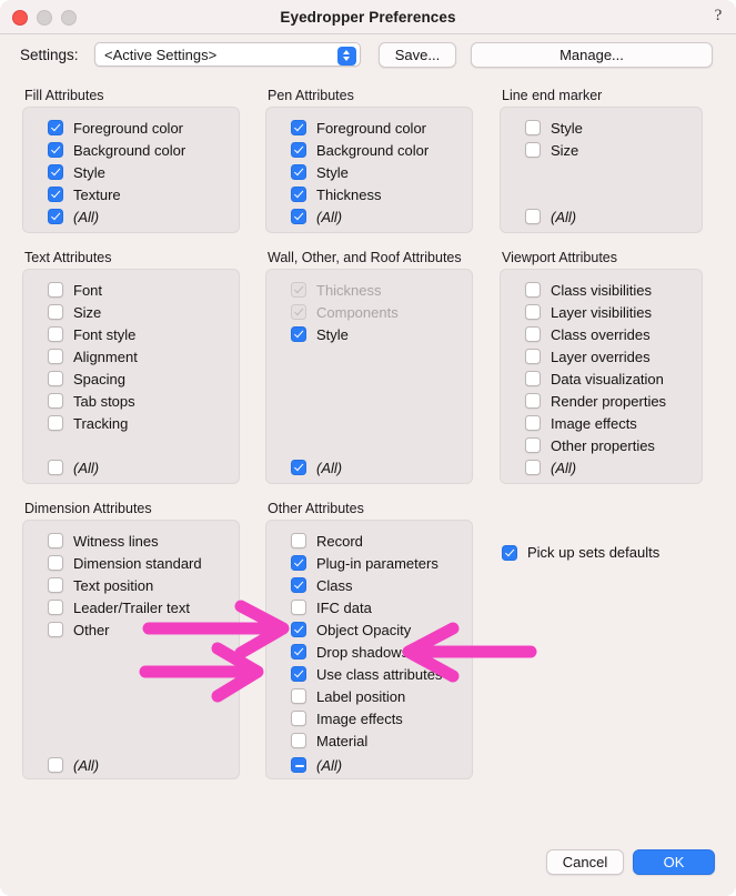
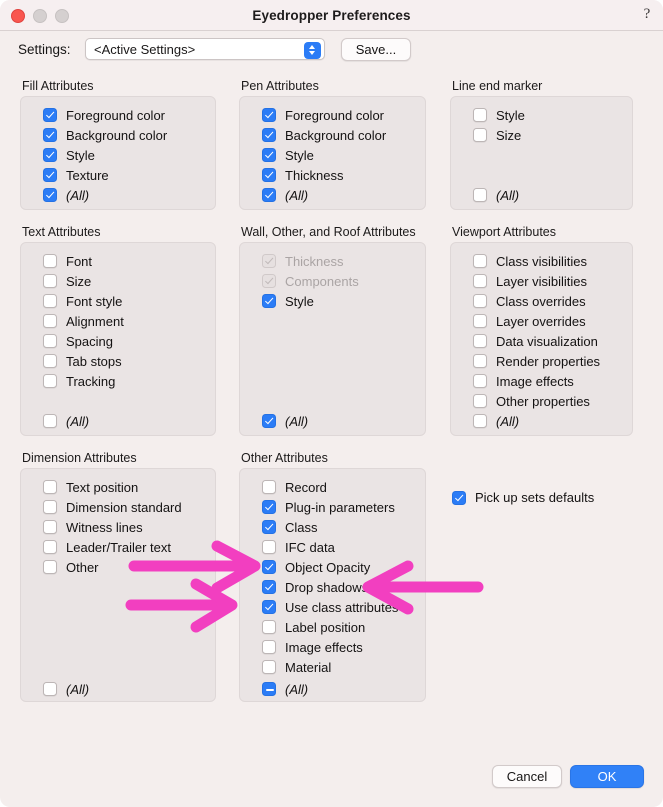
  Eyedropper Preferences
  ?
  Settings:
  <Active Settings>
  Save...
- Manage...
  Fill Attributes
  Foreground color
  Background color
  Style
  Texture
  (All)
  Pen Attributes
  Foreground color
  Background color
  Style
  Thickness
  (All)
  Line end marker
  Style
  Size
  (All)
  Text Attributes
  Font
  Size
  Font style
  Alignment
  Spacing
  Tab stops
  Tracking
  (All)
  Wall, Other, and Roof Attributes
  Thickness
  Components
  Style
  (All)
  Viewport Attributes
  Class visibilities
  Layer visibilities
  Class overrides
  Layer overrides
  Data visualization
  Render properties
  Image effects
  Other properties
  (All)
  Dimension Attributes
- Witness lines
+ Text position
  Dimension standard
- Text position
+ Witness lines
  Leader/Trailer text
  Other
  (All)
  Other Attributes
  Record
  Plug-in parameters
  Class
  IFC data
  Object Opacity
  Drop shadow
  Use class attribute
  Label position
  Image effects
  Material
  (All)
  Pick up sets defaults
  Cancel
  OK
